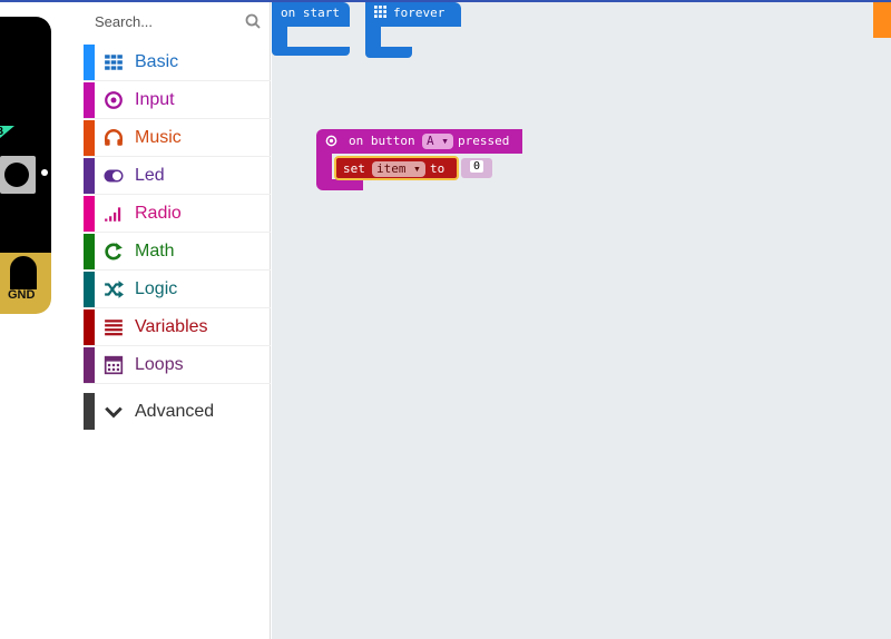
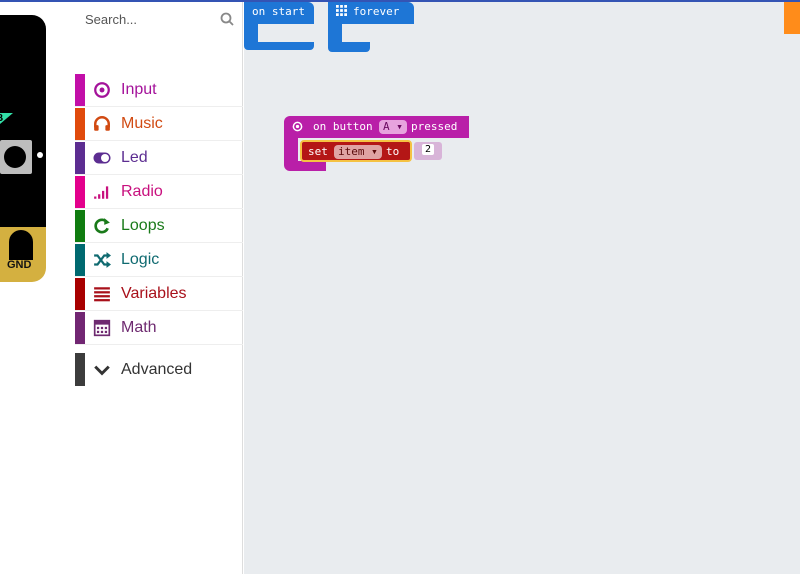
  GND
  Search...
- Basic
  Input
  Music
  Led
  Radio
- Math
+ Loops
  Logic
  Variables
- Loops
+ Math
  Advanced
  on start
  forever
  on button
  A ▾
  pressed
  set
  item ▾
  to
- 0
+ 2
